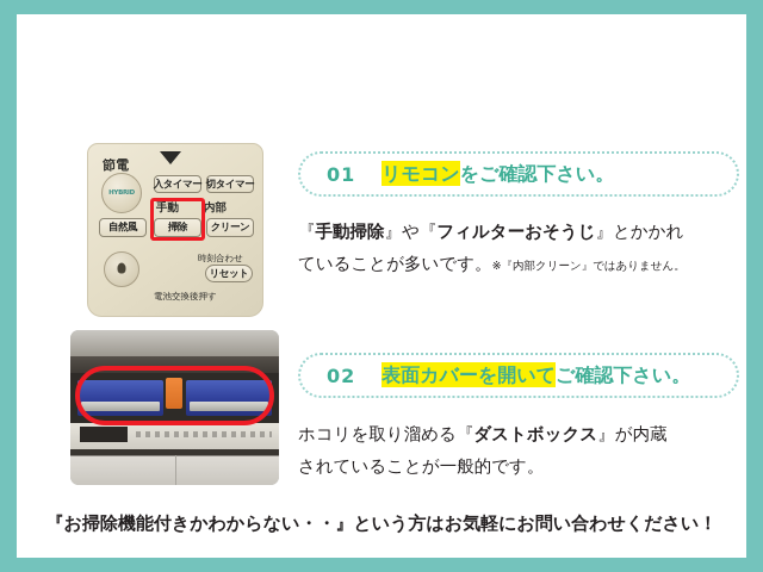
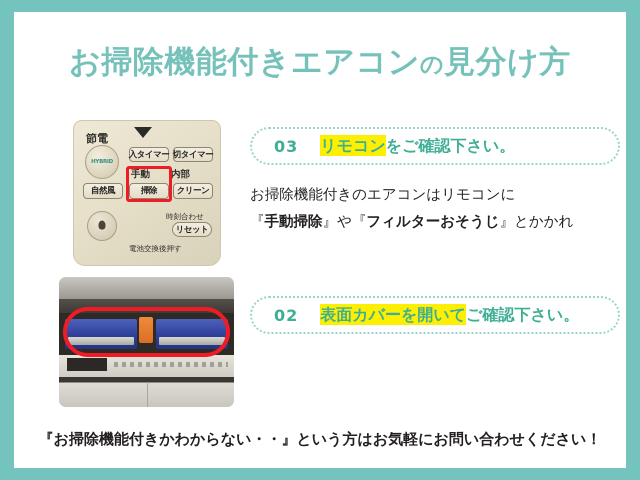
+ お掃除機能付きエアコンの見分け方
  節電
  入タイマー
  切タイマー
  手動
  内部
  掃除
  クリーン
  自然風
  時刻合わせ
  リセット
  電池交換後押す
- 01
+ 03
  リモコンをご確認下さい。
+ お掃除機能付きのエアコンはリモコンに
  『手動掃除』や『フィルターおそうじ』とかかれ
- ていることが多いです。※『内部クリーン』ではありません。
  02
  表面カバーを開いてご確認下さい。
- ホコリを取り溜める『ダストボックス』が内蔵
- されていることが一般的です。
  『お掃除機能付きかわからない・・』という方はお気軽にお問い合わせください！
